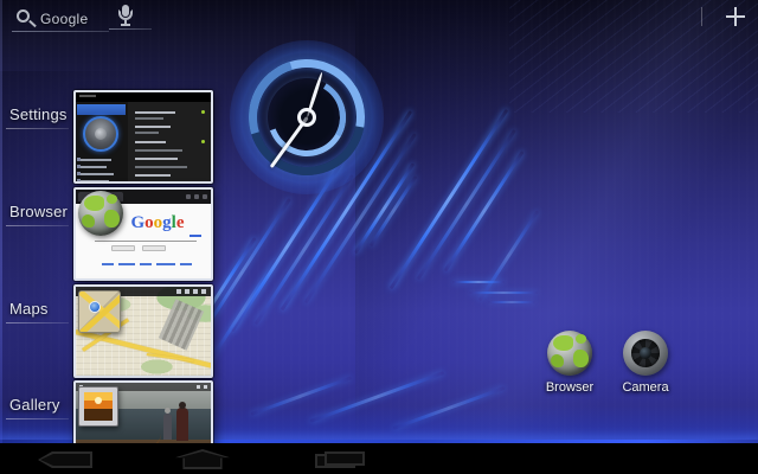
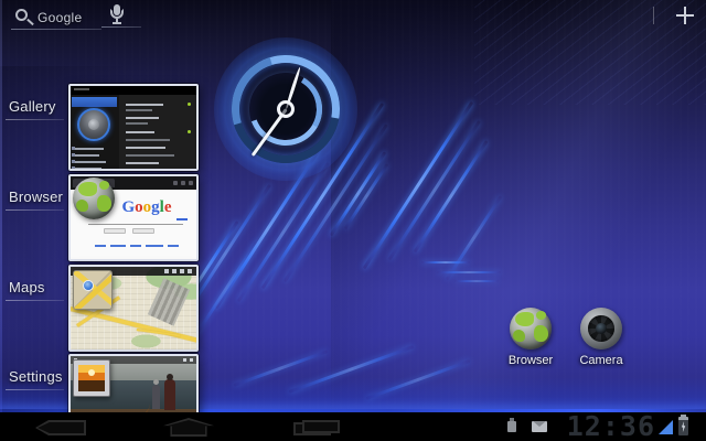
  Google
- Settings
+ Gallery
  Browser
  Google
  Maps
- Gallery
+ Settings
  Browser
  Camera
+ 12:36
